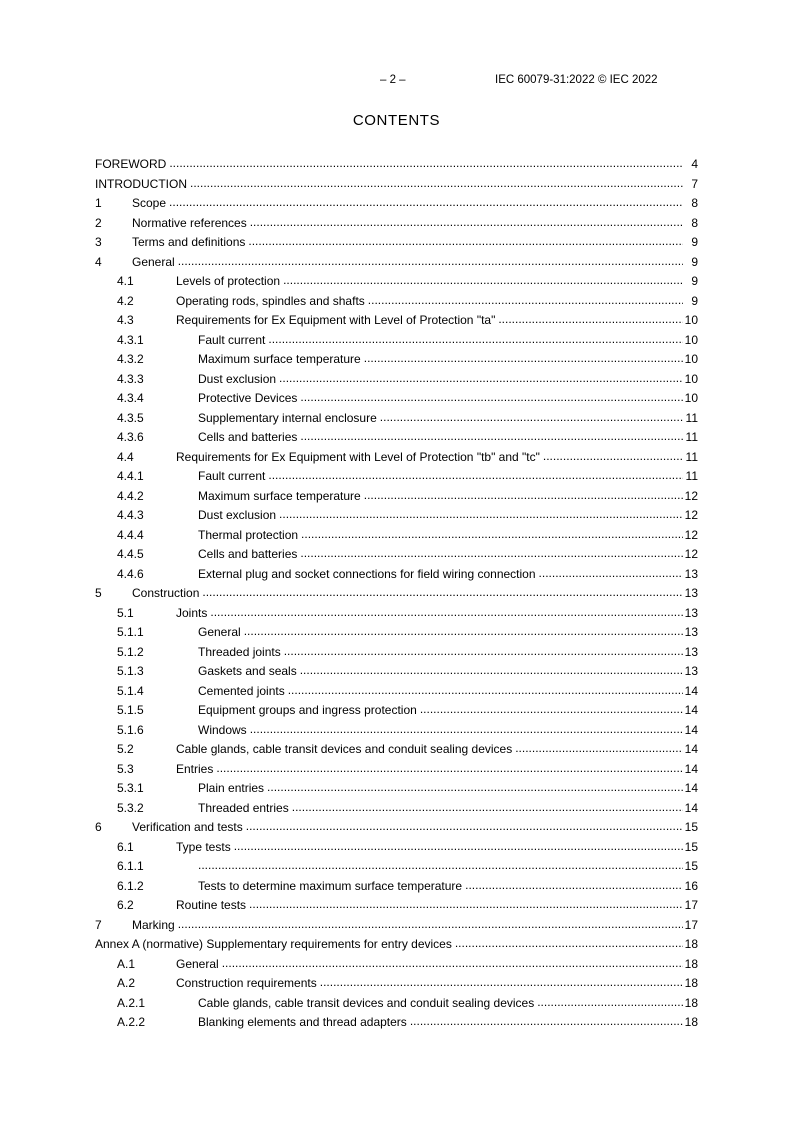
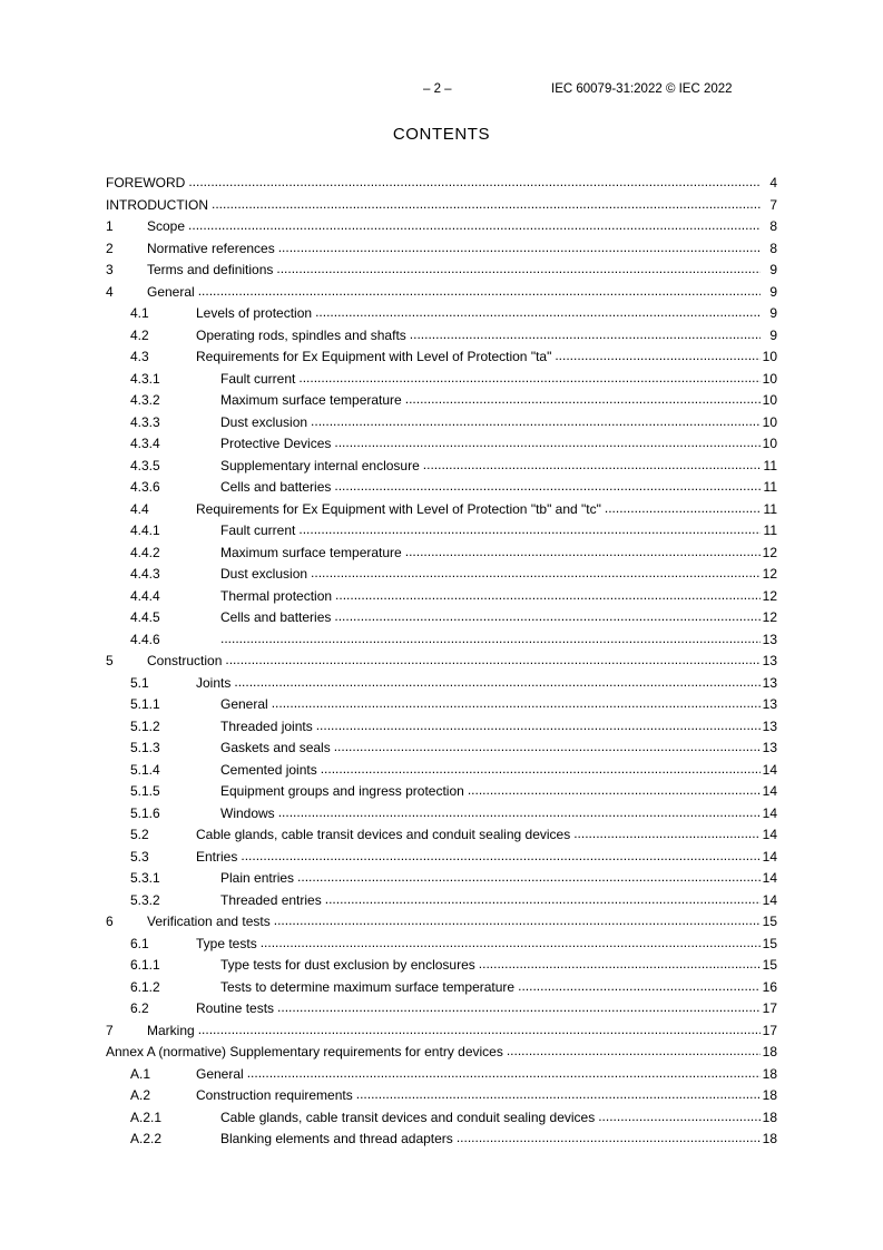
  – 2 –
  IEC 60079-31:2022 © IEC 2022
  CONTENTS
  FOREWORD
  4
  INTRODUCTION
  7
  1
  Scope
  8
  2
  Normative references
  8
  3
  Terms and definitions
  9
  4
  General
  9
  4.1
  Levels of protection
  9
  4.2
  Operating rods, spindles and shafts
  9
  4.3
  Requirements for Ex Equipment with Level of Protection "ta"
  10
  4.3.1
  Fault current
  10
  4.3.2
  Maximum surface temperature
  10
  4.3.3
  Dust exclusion
  10
  4.3.4
  Protective Devices
  10
  4.3.5
  Supplementary internal enclosure
  11
  4.3.6
  Cells and batteries
  11
  4.4
  Requirements for Ex Equipment with Level of Protection "tb" and "tc"
  11
  4.4.1
  Fault current
  11
  4.4.2
  Maximum surface temperature
  12
  4.4.3
  Dust exclusion
  12
  4.4.4
  Thermal protection
  12
  4.4.5
  Cells and batteries
  12
  4.4.6
- External plug and socket connections for field wiring connection
  13
  5
  Construction
  13
  5.1
  Joints
  13
  5.1.1
  General
  13
  5.1.2
  Threaded joints
  13
  5.1.3
  Gaskets and seals
  13
  5.1.4
  Cemented joints
  14
  5.1.5
  Equipment groups and ingress protection
  14
  5.1.6
  Windows
  14
  5.2
  Cable glands, cable transit devices and conduit sealing devices
  14
  5.3
  Entries
  14
  5.3.1
  Plain entries
  14
  5.3.2
  Threaded entries
  14
  6
  Verification and tests
  15
  6.1
  Type tests
  15
  6.1.1
+ Type tests for dust exclusion by enclosures
  15
  6.1.2
  Tests to determine maximum surface temperature
  16
  6.2
  Routine tests
  17
  7
  Marking
  17
  Annex A (normative) Supplementary requirements for entry devices
  18
  A.1
  General
  18
  A.2
  Construction requirements
  18
  A.2.1
  Cable glands, cable transit devices and conduit sealing devices
  18
  A.2.2
  Blanking elements and thread adapters
  18
